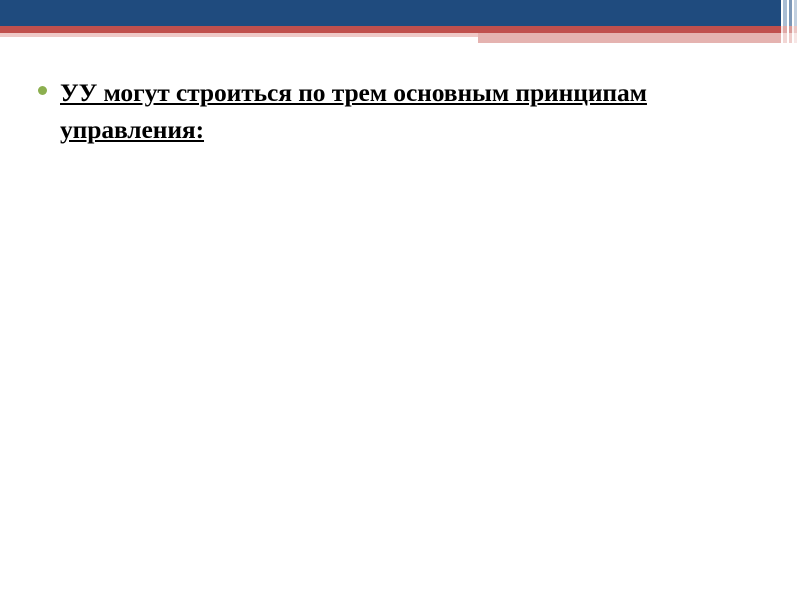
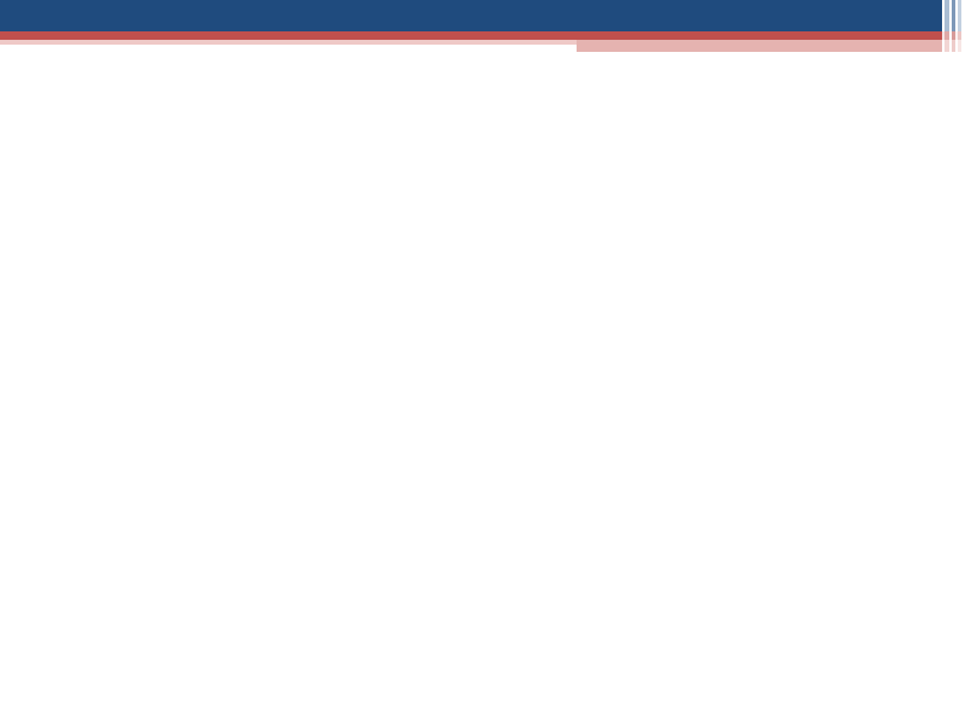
- УУ могут строиться по трем основным принципам управления:
